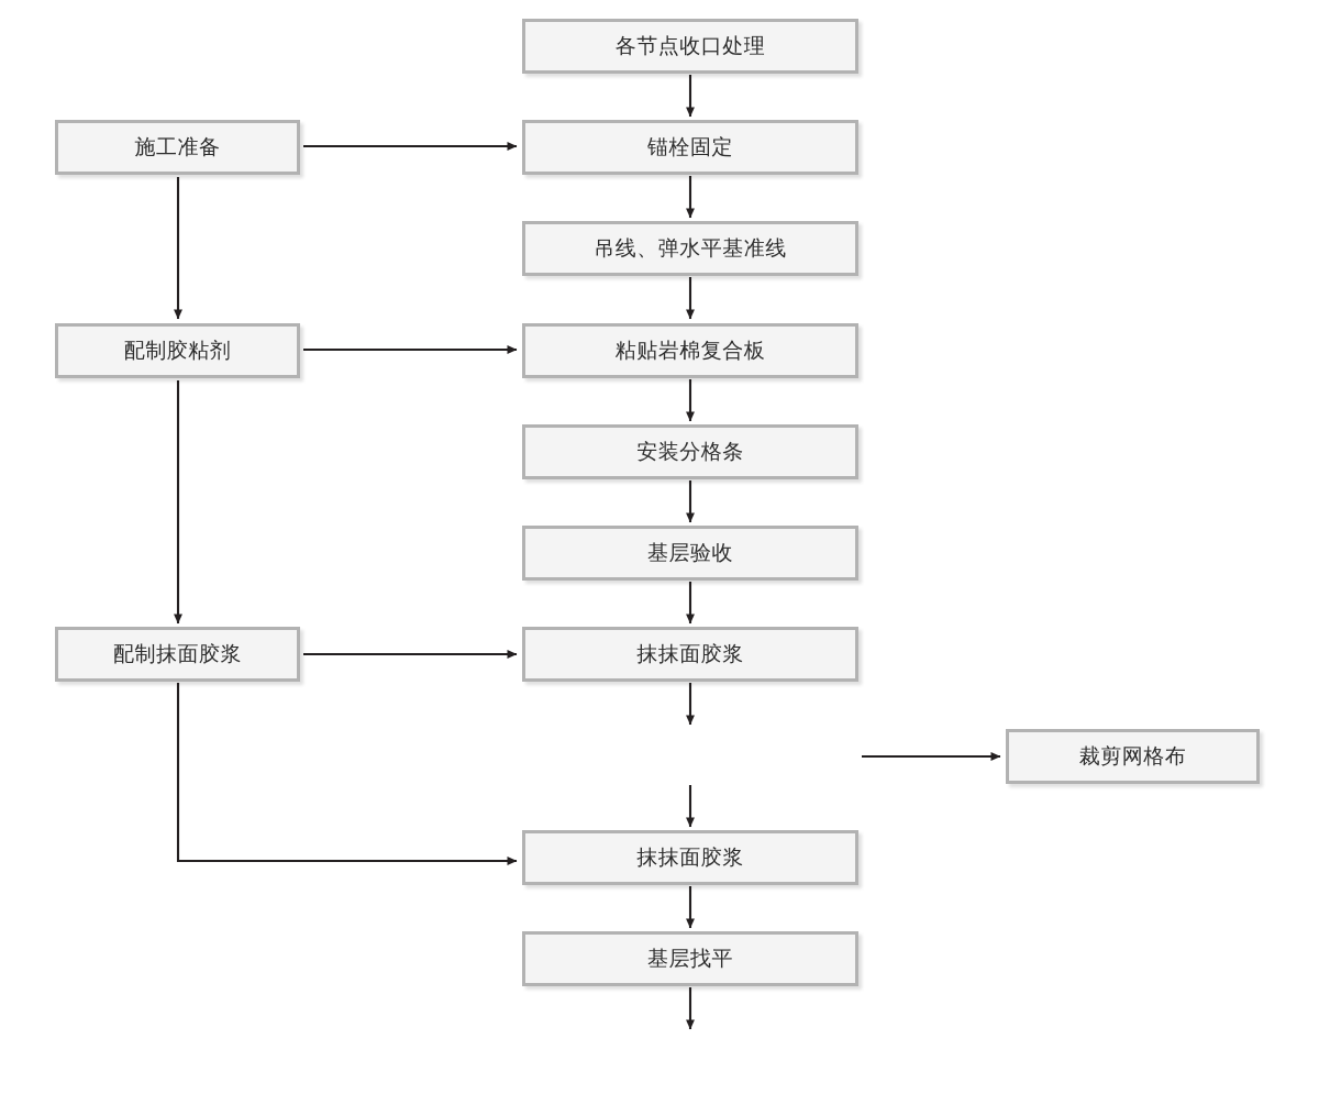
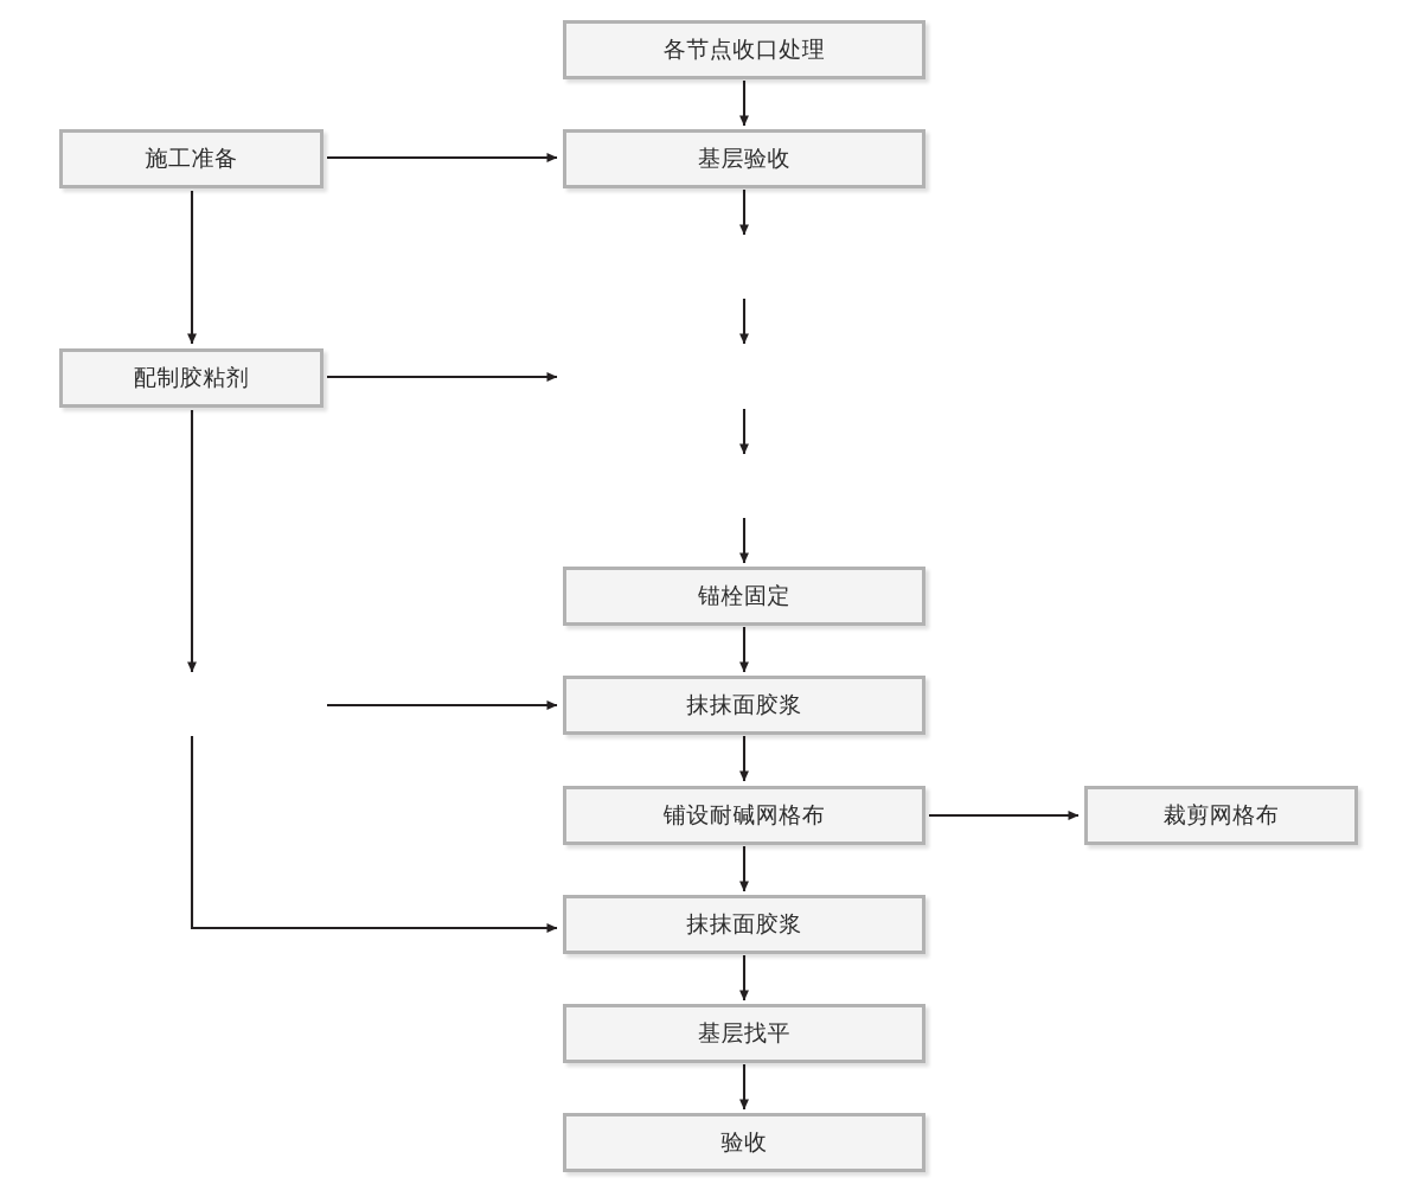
  各节点收口处理
- 锚栓固定
+ 基层验收
- 吊线、弹水平基准线
- 粘贴岩棉复合板
- 安装分格条
- 基层验收
+ 锚栓固定
  抹抹面胶浆
+ 铺设耐碱网格布
  抹抹面胶浆
  基层找平
+ 验收
  施工准备
  配制胶粘剂
- 配制抹面胶浆
  裁剪网格布
